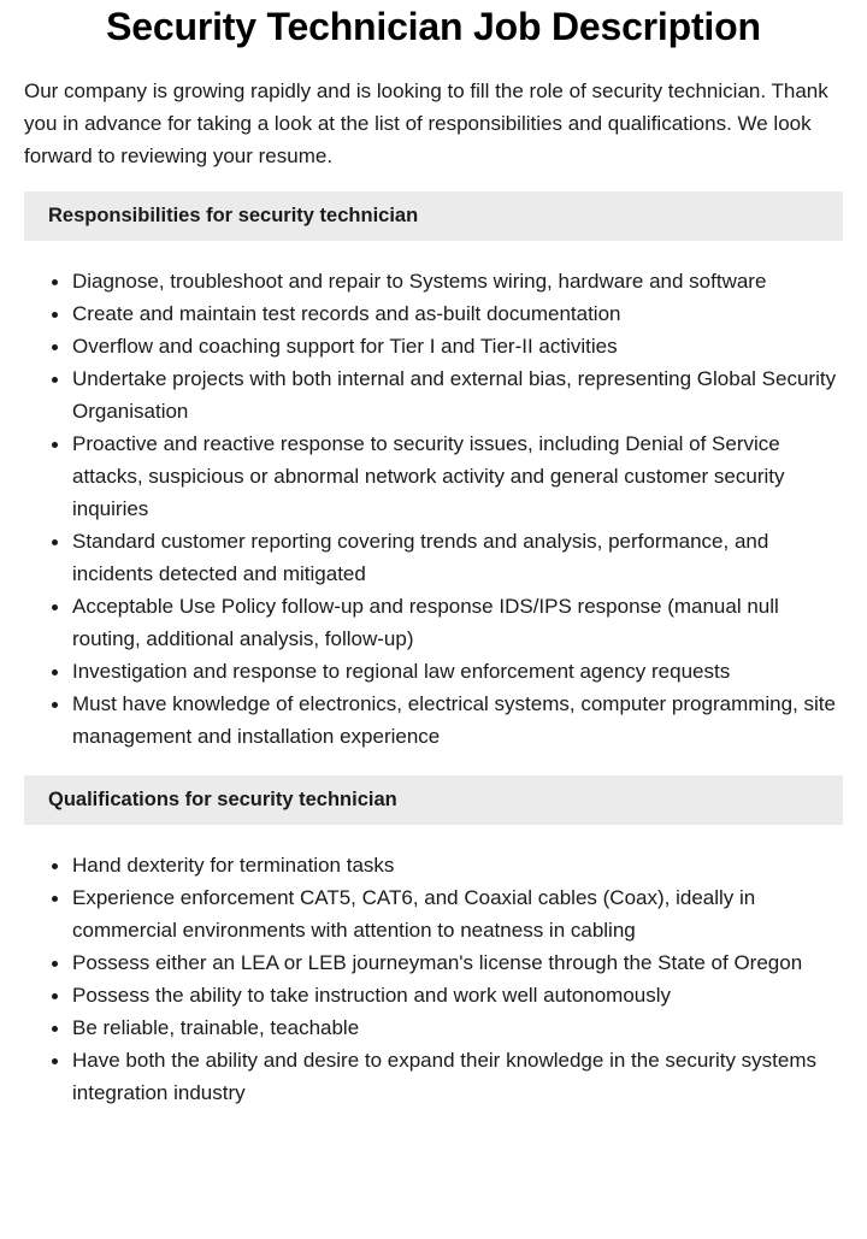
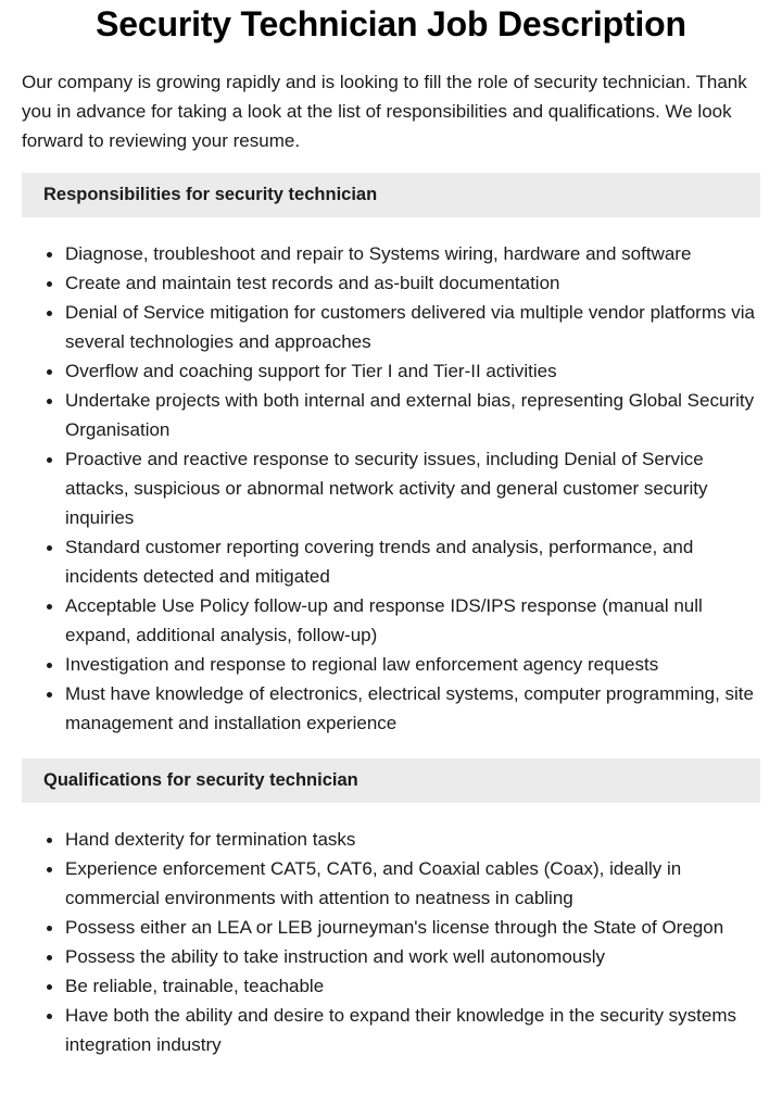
  Security Technician Job Description
  Our company is growing rapidly and is looking to fill the role of security technician. Thank you in advance for taking a look at the list of responsibilities and qualifications. We look forward to reviewing your resume.
  Responsibilities for security technician
  Diagnose, troubleshoot and repair to Systems wiring, hardware and software
  Create and maintain test records and as-built documentation
+ Denial of Service mitigation for customers delivered via multiple vendor platforms via several technologies and approaches
  Overflow and coaching support for Tier I and Tier-II activities
  Undertake projects with both internal and external bias, representing Global Security Organisation
  Proactive and reactive response to security issues, including Denial of Service attacks, suspicious or abnormal network activity and general customer security inquiries
  Standard customer reporting covering trends and analysis, performance, and incidents detected and mitigated
- Acceptable Use Policy follow-up and response IDS/IPS response (manual null routing, additional analysis, follow-up)
+ Acceptable Use Policy follow-up and response IDS/IPS response (manual null expand, additional analysis, follow-up)
  Investigation and response to regional law enforcement agency requests
  Must have knowledge of electronics, electrical systems, computer programming, site management and installation experience
  Qualifications for security technician
  Hand dexterity for termination tasks
  Experience enforcement CAT5, CAT6, and Coaxial cables (Coax), ideally in commercial environments with attention to neatness in cabling
  Possess either an LEA or LEB journeyman's license through the State of Oregon
  Possess the ability to take instruction and work well autonomously
  Be reliable, trainable, teachable
  Have both the ability and desire to expand their knowledge in the security systems integration industry
